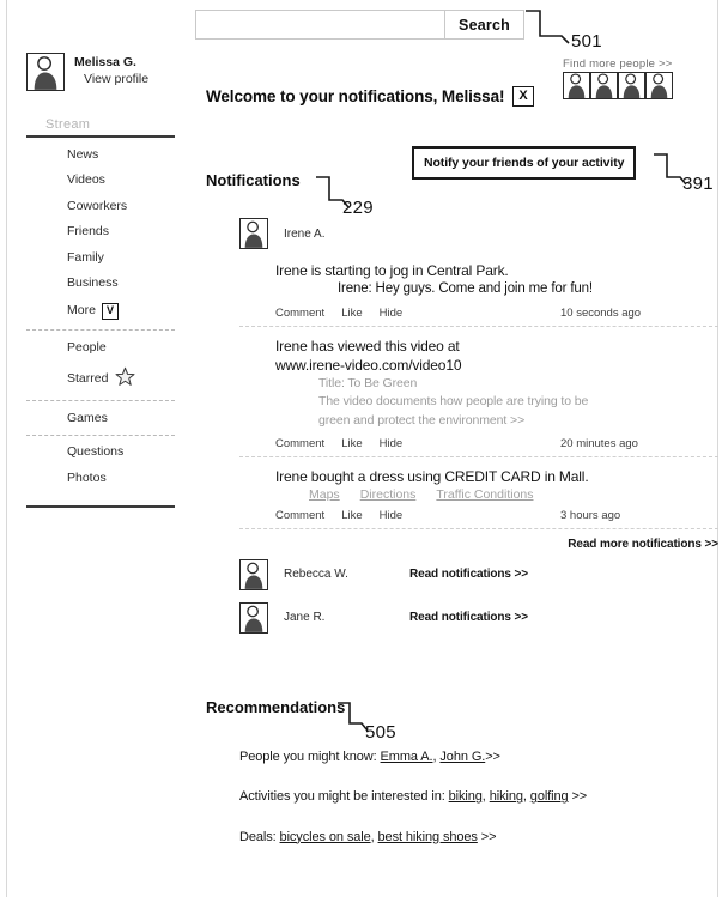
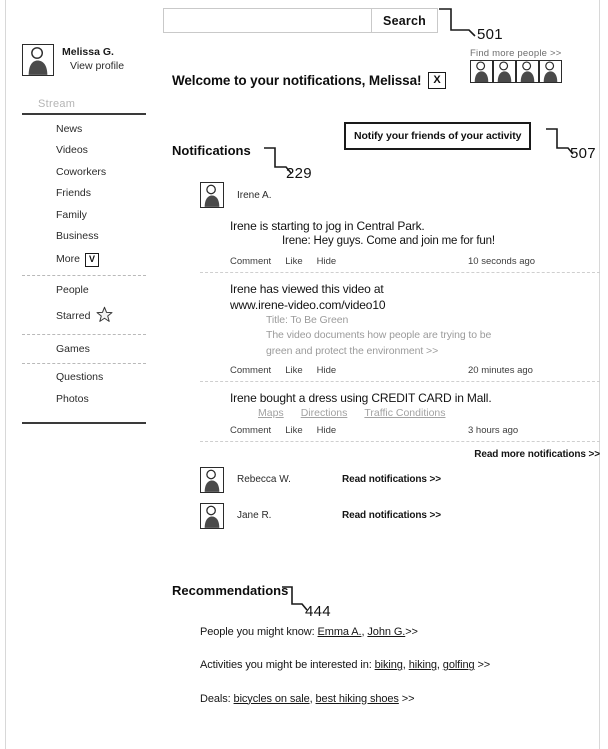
  Search
  501
  Find more people >>
  Welcome to your notifications, Melissa!
  X
  Melissa G.
  View profile
  Stream
  News
  Videos
  Coworkers
  Friends
  Family
  Business
  More
  V
  People
  Starred
  Games
  Questions
  Photos
  Notify your friends of your activity
- 391
+ 507
  Notifications
  229
  Irene A.
  Irene is starting to jog in Central Park.
  Irene: Hey guys. Come and join me for fun!
  Comment
  Like
  Hide
  10 seconds ago
  Irene has viewed this video at
  www.irene-video.com/video10
  Title: To Be Green
  The video documents how people are trying to be
  green and protect the environment >>
  Comment
  Like
  Hide
  20 minutes ago
  Irene bought a dress using CREDIT CARD in Mall.
  Maps
  Directions
  Traffic Conditions
  Comment
  Like
  Hide
  3 hours ago
  Read more notifications >>
  Rebecca W.
  Read notifications >>
  Jane R.
  Read notifications >>
  Recommendations
- 505
+ 444
  People you might know: Emma A., John G.>>
  Activities you might be interested in: biking, hiking, golfing >>
  Deals: bicycles on sale, best hiking shoes >>
